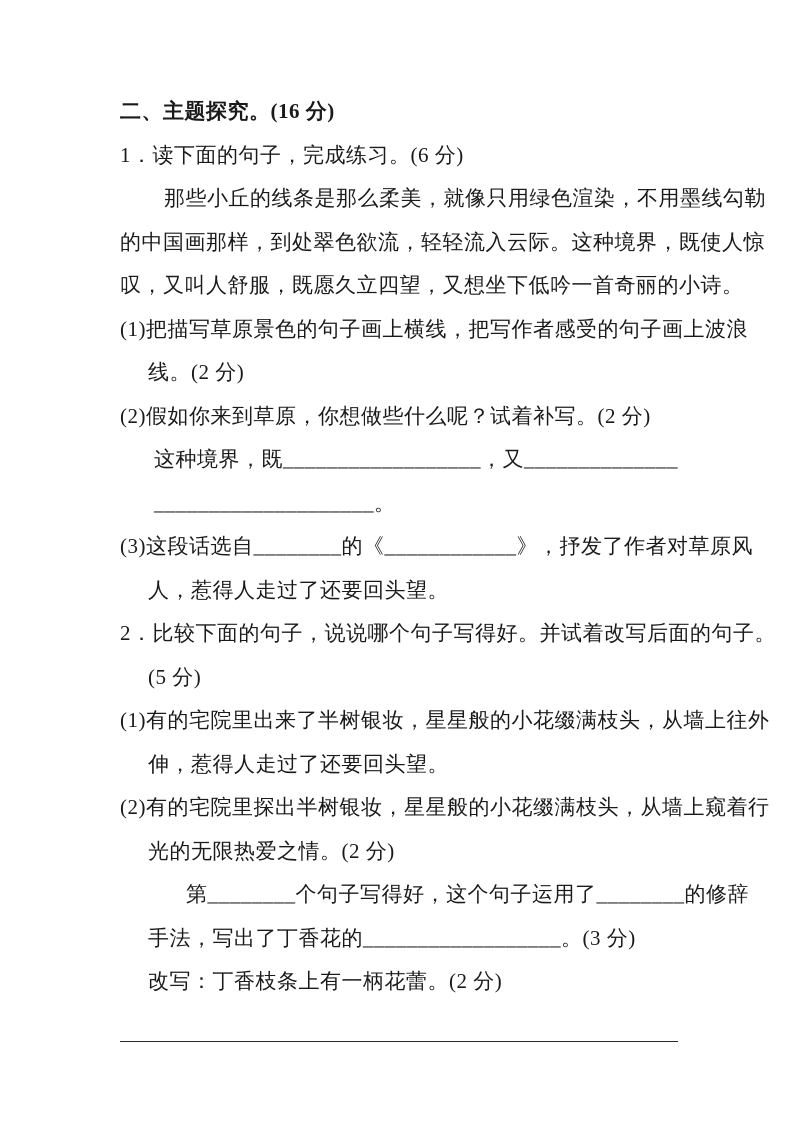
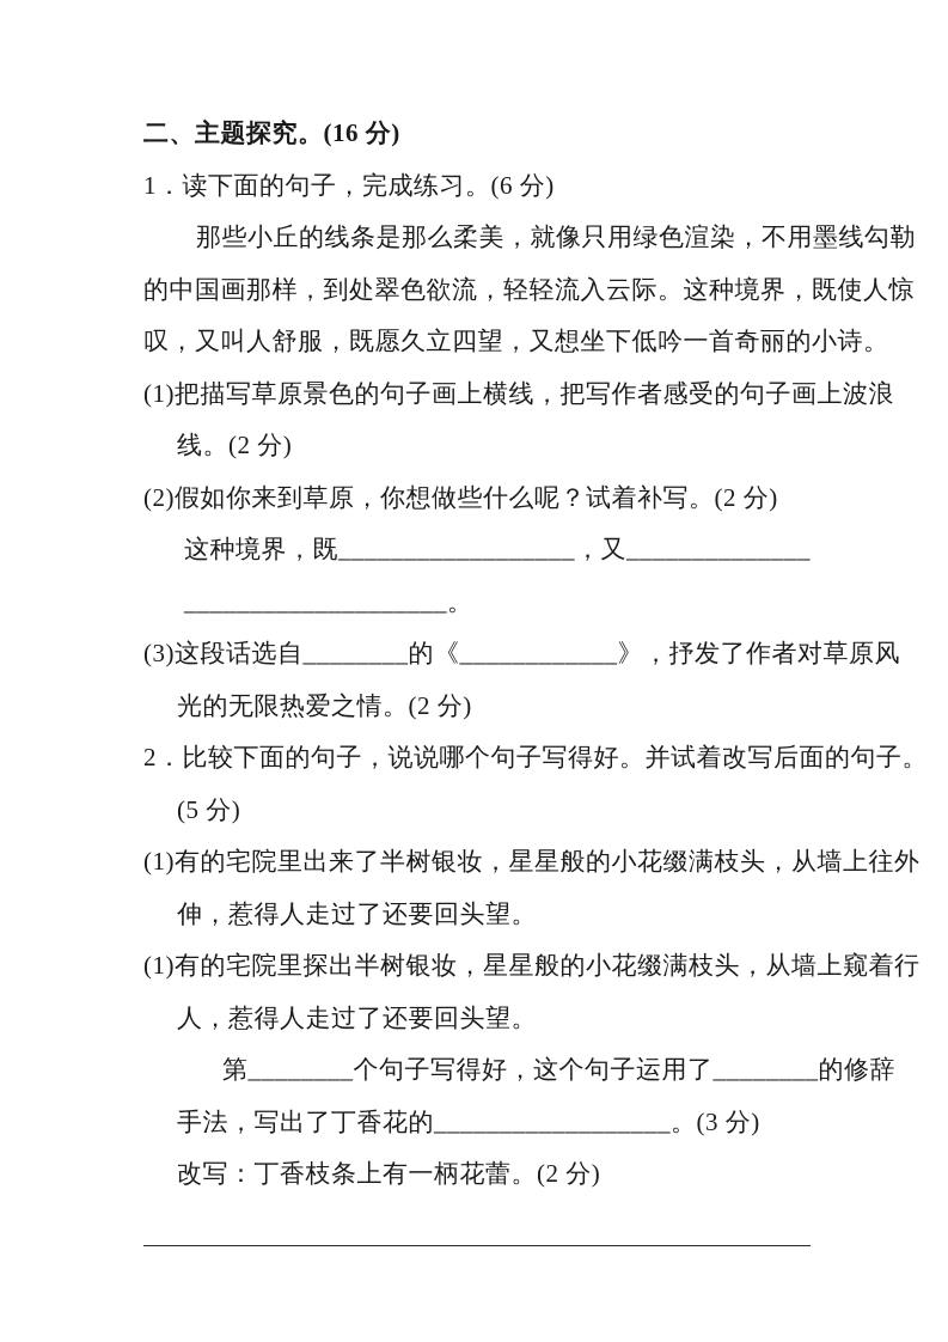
  二、主题探究。(16 分)
  1．读下面的句子，完成练习。(6 分)
  那些小丘的线条是那么柔美，就像只用绿色渲染，不用墨线勾勒
  的中国画那样，到处翠色欲流，轻轻流入云际。这种境界，既使人惊
  叹，又叫人舒服，既愿久立四望，又想坐下低吟一首奇丽的小诗。
  (1)把描写草原景色的句子画上横线，把写作者感受的句子画上波浪
  线。(2 分)
  (2)假如你来到草原，你想做些什么呢？试着补写。(2 分)
  这种境界，既__________________，又______________
  ____________________。
  (3)这段话选自________的《____________》，抒发了作者对草原风
- 人，惹得人走过了还要回头望。
+ 光的无限热爱之情。(2 分)
  2．比较下面的句子，说说哪个句子写得好。并试着改写后面的句子。
  (5 分)
  (1)有的宅院里出来了半树银妆，星星般的小花缀满枝头，从墙上往外
  伸，惹得人走过了还要回头望。
- (2)有的宅院里探出半树银妆，星星般的小花缀满枝头，从墙上窥着行
+ (1)有的宅院里探出半树银妆，星星般的小花缀满枝头，从墙上窥着行
- 光的无限热爱之情。(2 分)
+ 人，惹得人走过了还要回头望。
  第________个句子写得好，这个句子运用了________的修辞
  手法，写出了丁香花的__________________。(3 分)
  改写：丁香枝条上有一柄花蕾。(2 分)
